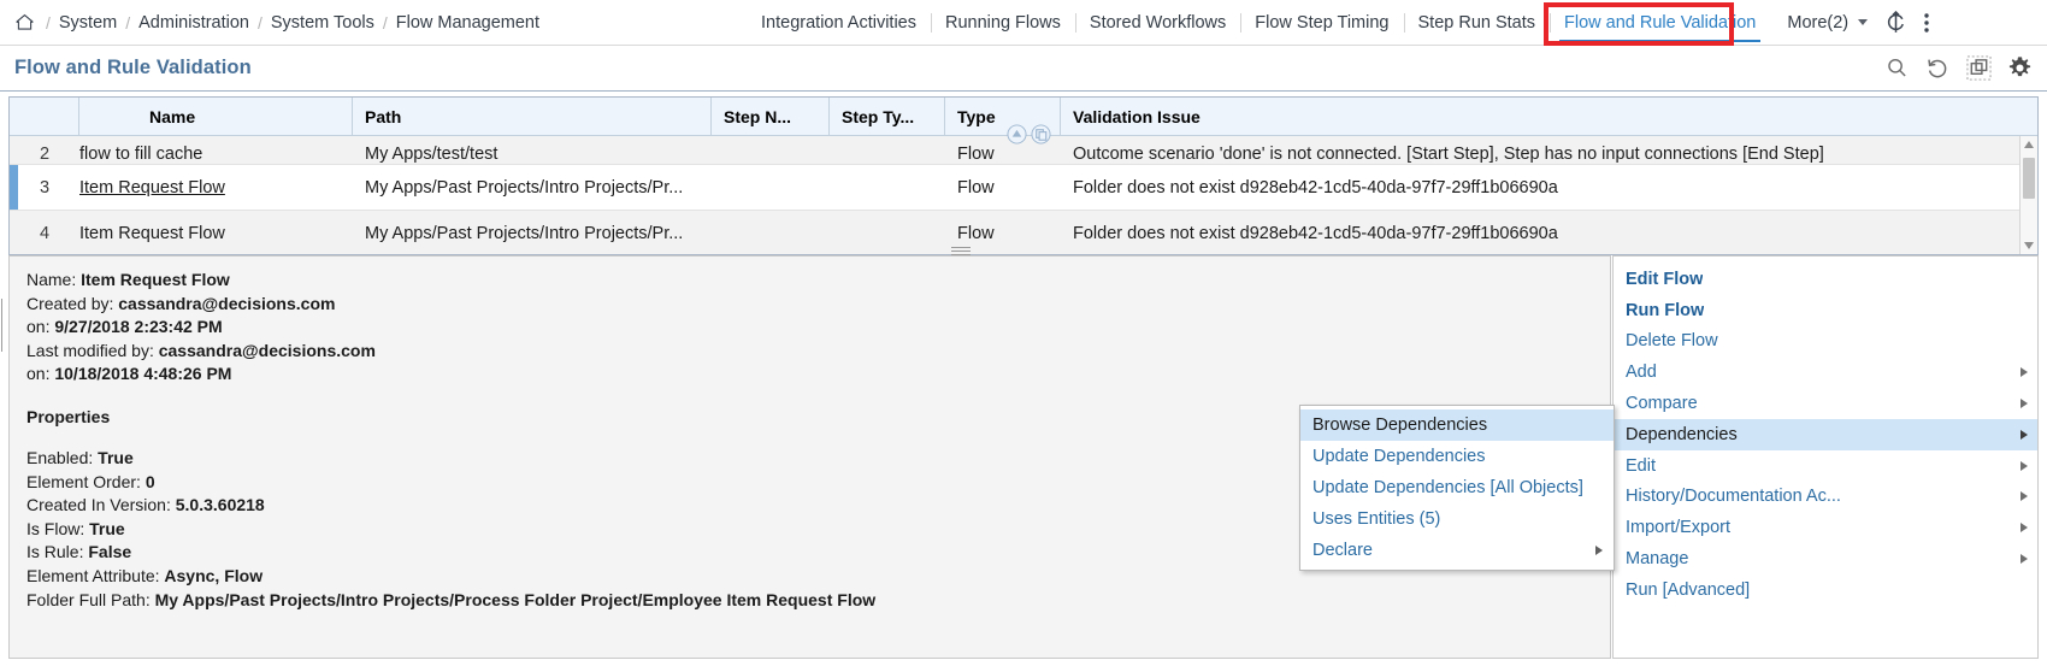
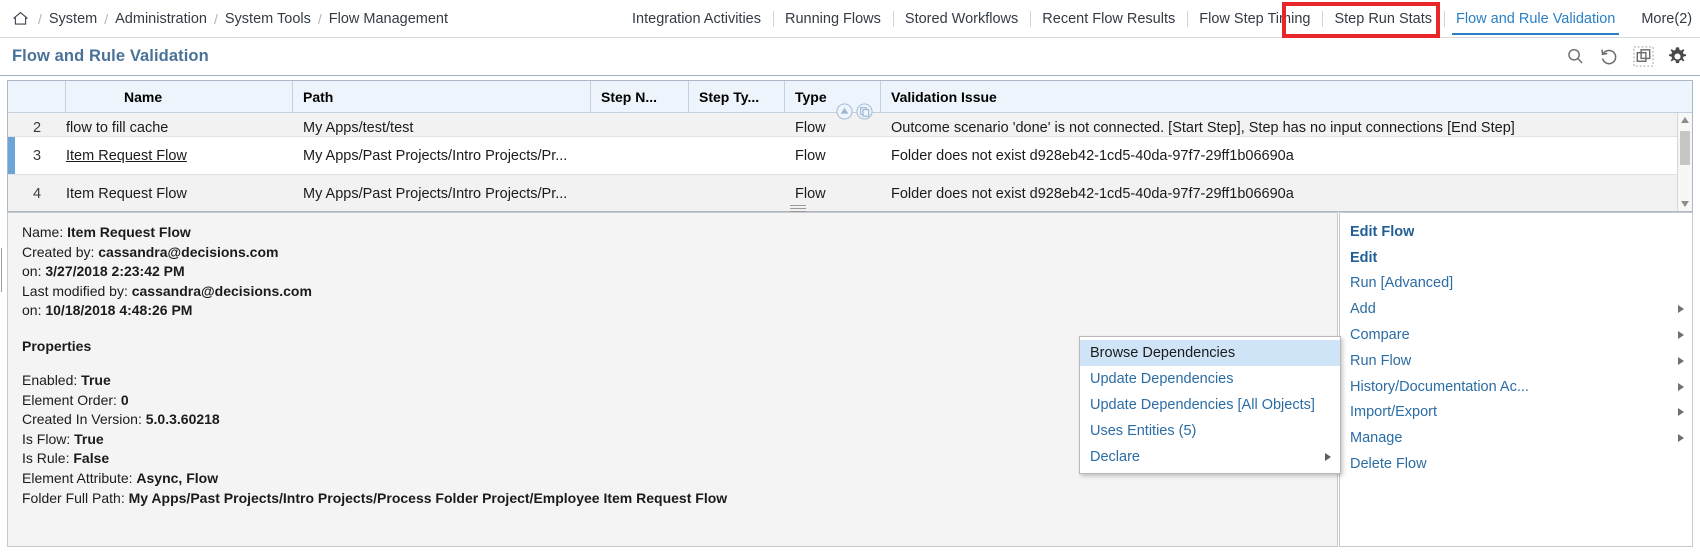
  /
  System
  /
  Administration
  /
  System Tools
  /
  Flow Management
  Integration Activities
  Running Flows
  Stored Workflows
+ Recent Flow Results
  Flow Step Timing
  Step Run Stats
  Flow and Rule Validation
  More(2)
  Flow and Rule Validation
  Name
  Path
  Step N...
  Step Ty...
  Type
  Validation Issue
  2
  flow to fill cache
  My Apps/test/test
  Flow
  Outcome scenario 'done' is not connected. [Start Step], Step has no input connections [End Step]
  3
  Item Request Flow
  My Apps/Past Projects/Intro Projects/Pr...
  Flow
  Folder does not exist d928eb42-1cd5-40da-97f7-29ff1b06690a
  4
  Item Request Flow
  My Apps/Past Projects/Intro Projects/Pr...
  Flow
  Folder does not exist d928eb42-1cd5-40da-97f7-29ff1b06690a
  Name: Item Request Flow
  Created by: cassandra@decisions.com
- on: 9/27/2018 2:23:42 PM
+ on: 3/27/2018 2:23:42 PM
  Last modified by: cassandra@decisions.com
  on: 10/18/2018 4:48:26 PM
  Properties
  Enabled: True
  Element Order: 0
  Created In Version: 5.0.3.60218
  Is Flow: True
  Is Rule: False
  Element Attribute: Async, Flow
  Folder Full Path: My Apps/Past Projects/Intro Projects/Process Folder Project/Employee Item Request Flow
  Edit Flow
- Run Flow
+ Edit
- Delete Flow
+ Run [Advanced]
  Add
  Compare
- Dependencies
- Edit
+ Run Flow
  History/Documentation Ac...
  Import/Export
  Manage
- Run [Advanced]
+ Delete Flow
  Browse Dependencies
  Update Dependencies
  Update Dependencies [All Objects]
  Uses Entities (5)
  Declare
